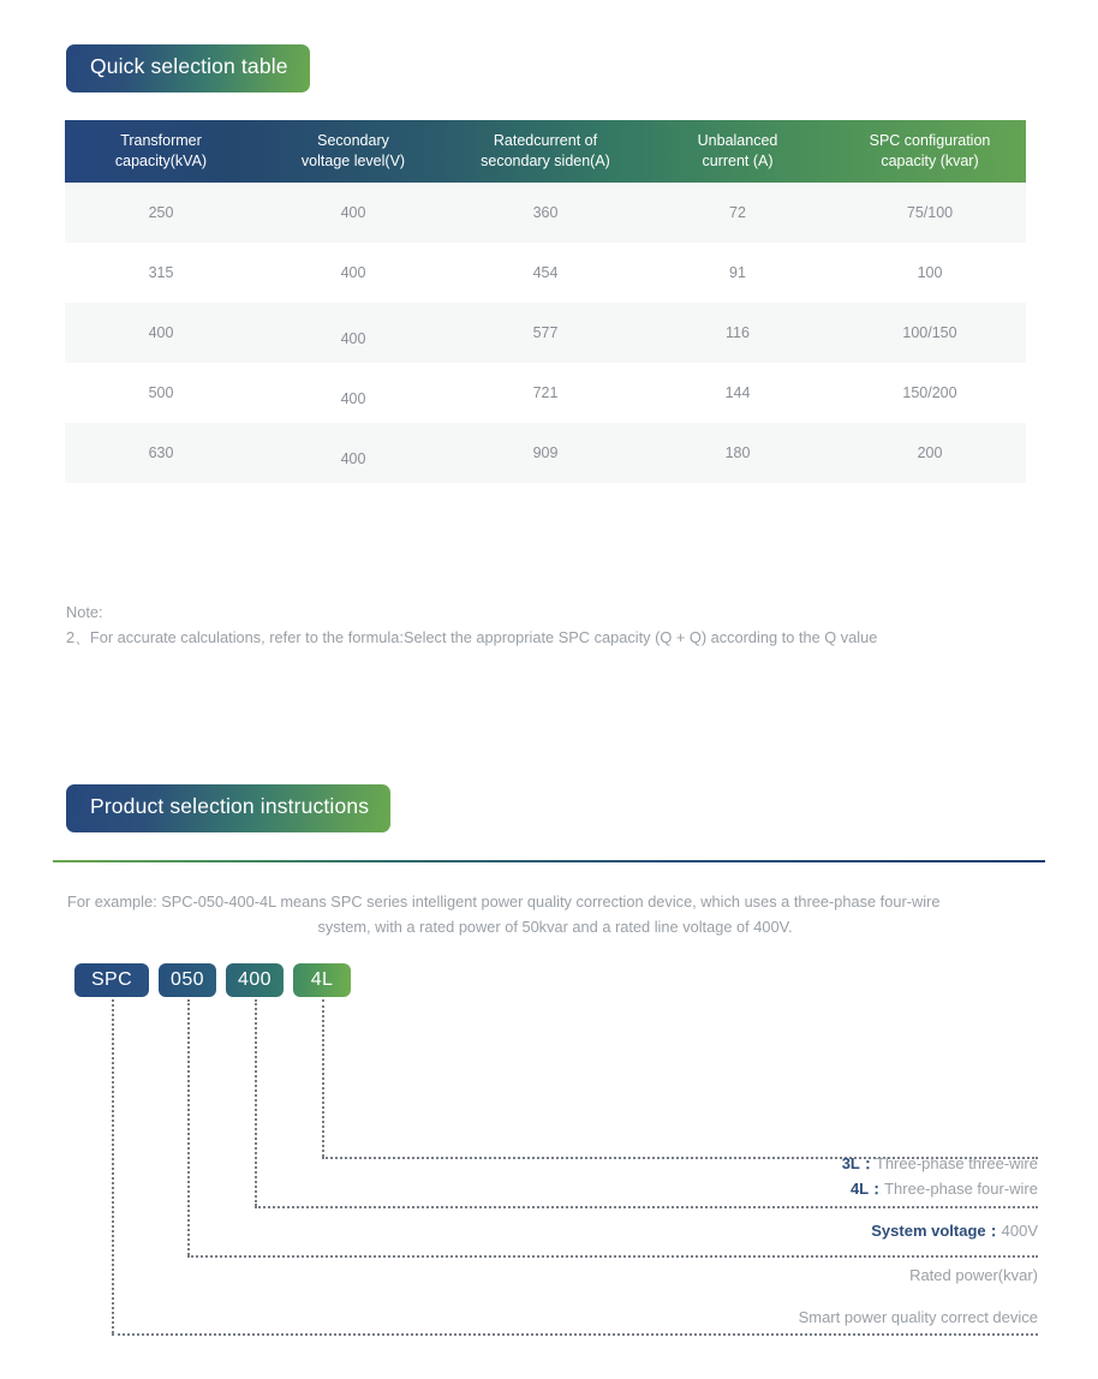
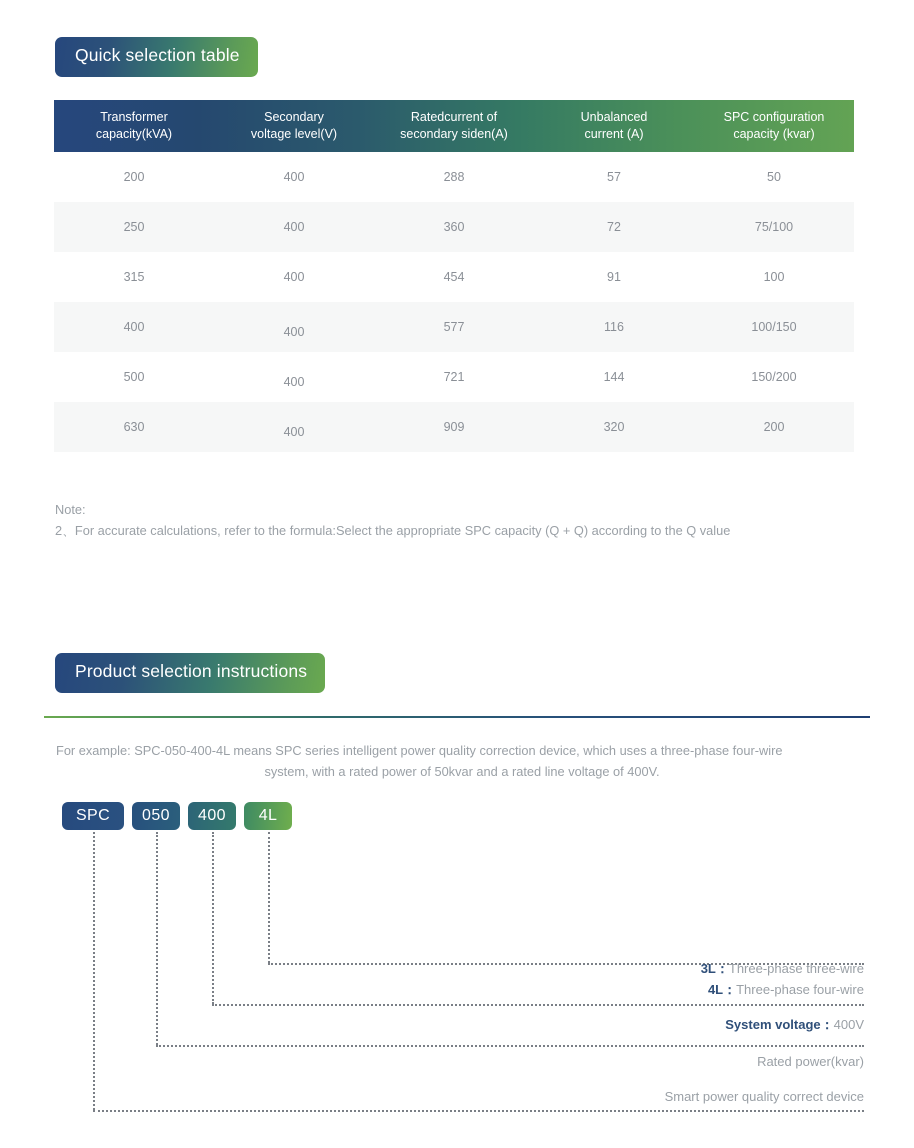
  Quick selection table
  Transformer capacity(kVA)	Secondary voltage level(V)	Ratedcurrent of secondary siden(A)	Unbalanced current (A)	SPC configuration capacity (kvar)
+ 200	400	288	57	50
  250	400	360	72	75/100
  315	400	454	91	100
  400	400	577	116	100/150
  500	400	721	144	150/200
- 630	400	909	180	200
+ 630	400	909	320	200
  Note:
  2、For accurate calculations, refer to the formula:Select the appropriate SPC capacity (Q + Q) according to the Q value
  Product selection instructions
  For example: SPC-050-400-4L means SPC series intelligent power quality correction device, which uses a three-phase four-wire
  system, with a rated power of 50kvar and a rated line voltage of 400V.
  SPC
  050
  400
  4L
  3L：Three-phase three-wire
  4L：Three-phase four-wire
  System voltage：400V
  Rated power(kvar)
  Smart power quality correct device
